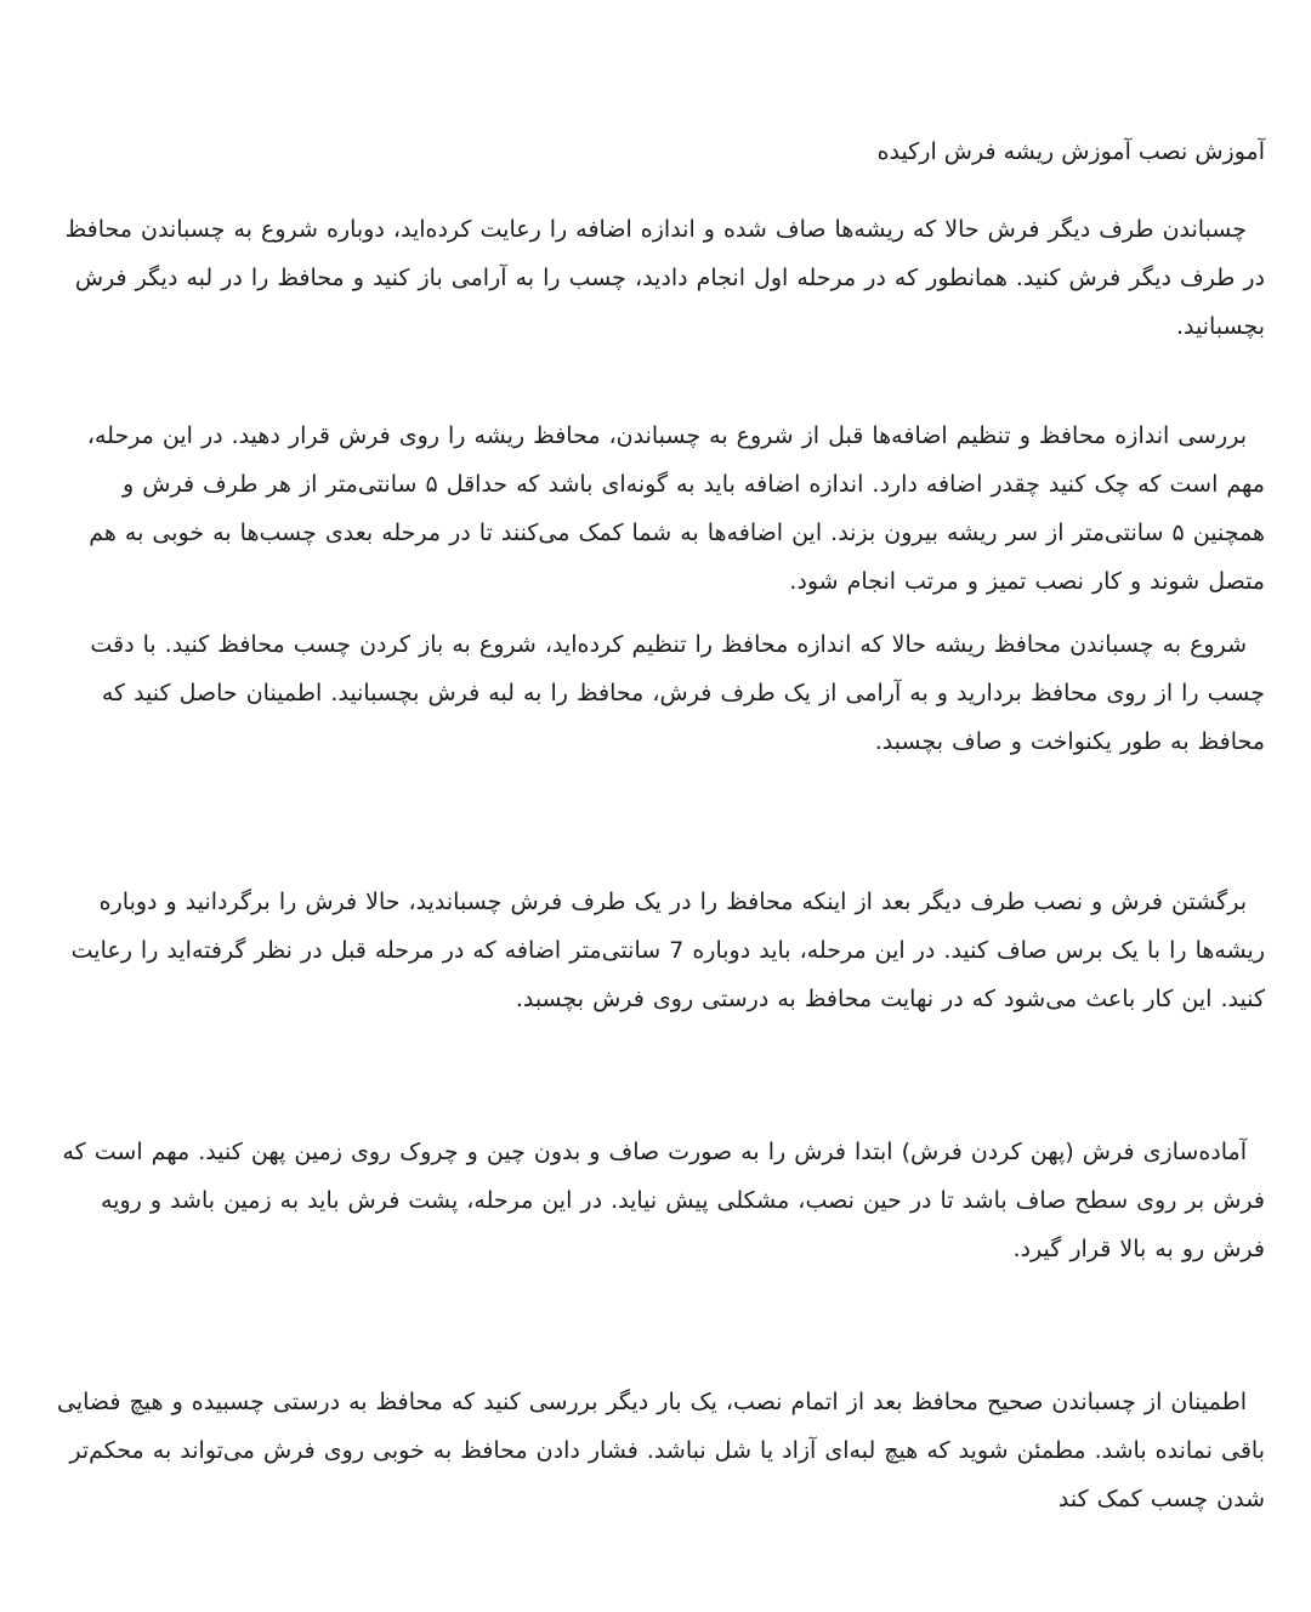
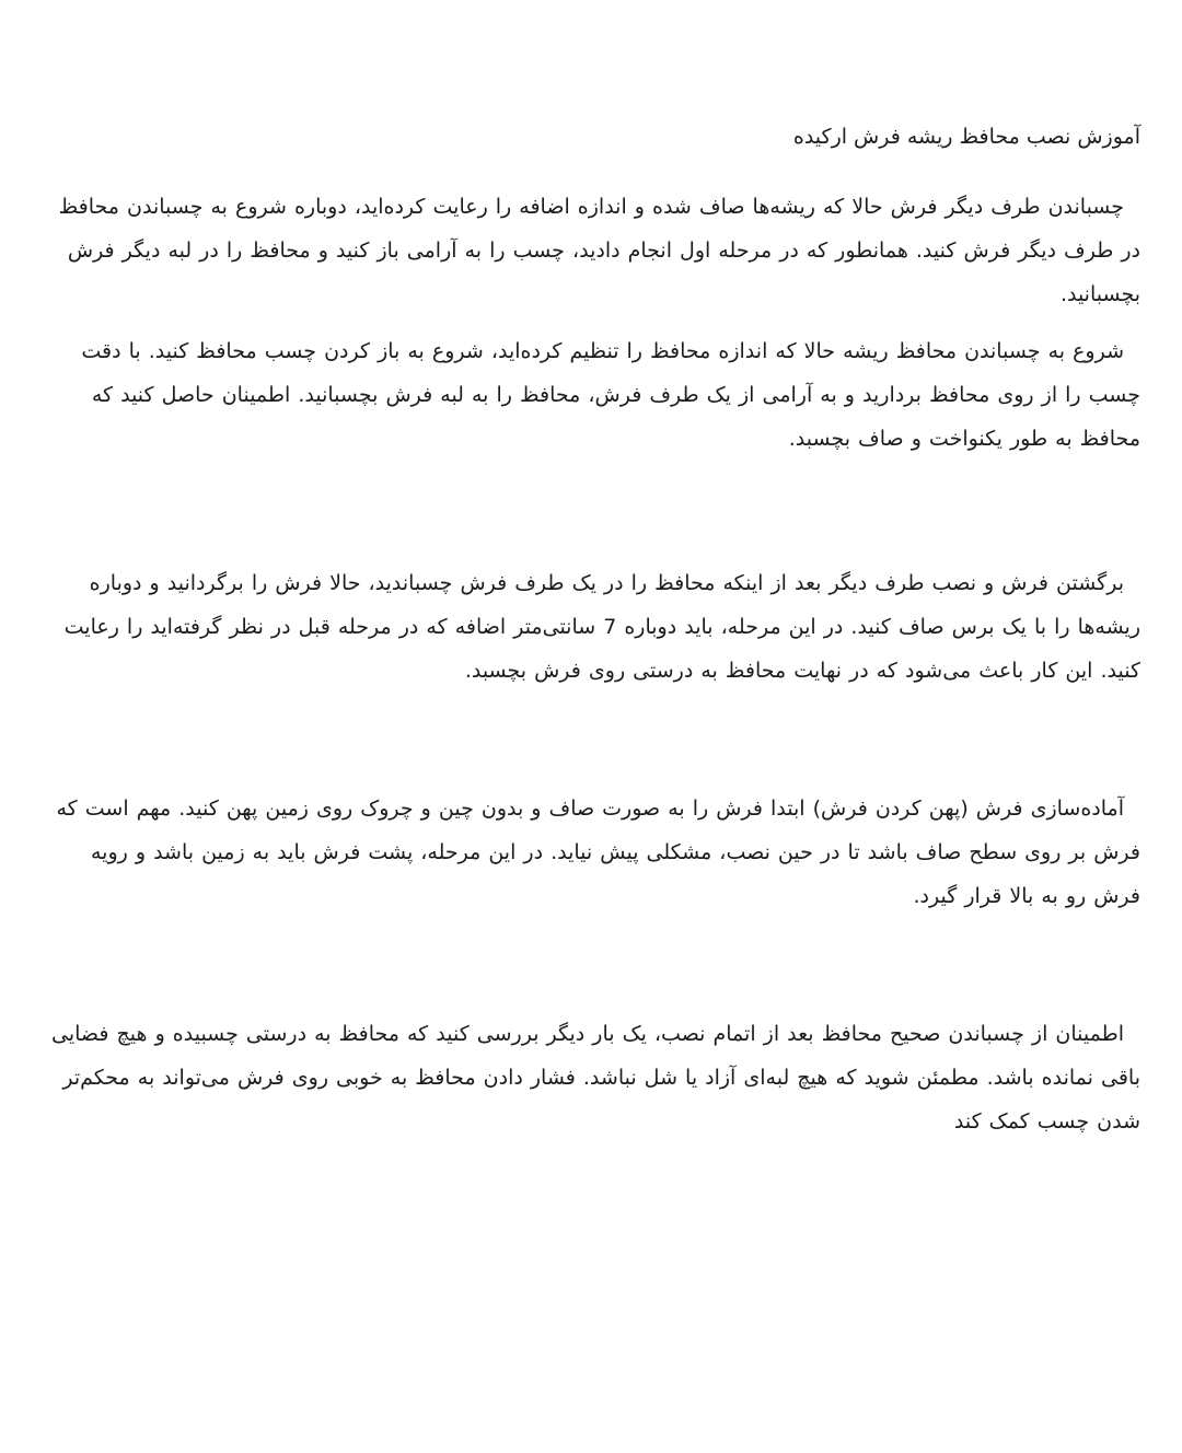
- آموزش نصب آموزش ریشه فرش ارکیده
+ آموزش نصب محافظ ریشه فرش ارکیده
  چسباندن طرف دیگر فرش حالا که ریشه‌ها صاف شده و اندازه اضافه را رعایت کرده‌اید، دوباره شروع به چسباندن محافظ در طرف دیگر فرش کنید. همانطور که در مرحله اول انجام دادید، چسب را به آرامی باز کنید و محافظ را در لبه دیگر فرش بچسبانید.
- بررسی اندازه محافظ و تنظیم اضافه‌ها قبل از شروع به چسباندن، محافظ ریشه را روی فرش قرار دهید. در این مرحله، مهم است که چک کنید چقدر اضافه دارد. اندازه اضافه باید به گونه‌ای باشد که حداقل ۵ سانتی‌متر از هر طرف فرش و همچنین ۵ سانتی‌متر از سر ریشه بیرون بزند. این اضافه‌ها به شما کمک می‌کنند تا در مرحله بعدی چسبها به خوبی به هم متصل شوند و کار نصب تمیز و مرتب انجام شود.
  شروع به چسباندن محافظ ریشه حالا که اندازه محافظ را تنظیم کرده‌اید، شروع به باز کردن چسب محافظ کنید. با دقت چسب را از روی محافظ بردارید و به آرامی از یک طرف فرش، محافظ را به لبه فرش بچسبانید. اطمینان حاصل کنید که محافظ به طور یکنواخت و صاف بچسبد.
  برگشتن فرش و نصب طرف دیگر بعد از اینکه محافظ را در یک طرف فرش چسباندید، حالا فرش را برگردانید و دوباره ریشه‌ها را با یک برس صاف کنید. در این مرحله، باید دوباره 7 سانتی‌متر اضافه که در مرحله قبل در نظر گرفته‌اید را رعایت کنید. این کار باعث می‌شود که در نهایت محافظ به درستی روی فرش بچسبد.
  آماده‌سازی فرش (پهن کردن فرش) ابتدا فرش را به صورت صاف و بدون چین و چروک روی زمین پهن کنید. مهم است که فرش بر روی سطح صاف باشد تا در حین نصب، مشکلی پیش نیاید. در این مرحله، پشت فرش باید به زمین باشد و رویه فرش رو به بالا قرار گیرد.
  اطمینان از چسباندن صحیح محافظ بعد از اتمام نصب، یک بار دیگر بررسی کنید که محافظ به درستی چسبیده و هیچ فضایی باقی نمانده باشد. مطمئن شوید که هیچ لبه‌ای آزاد یا شل نباشد. فشار دادن محافظ به خوبی روی فرش می‌تواند به محکم‌تر شدن چسب کمک کند
